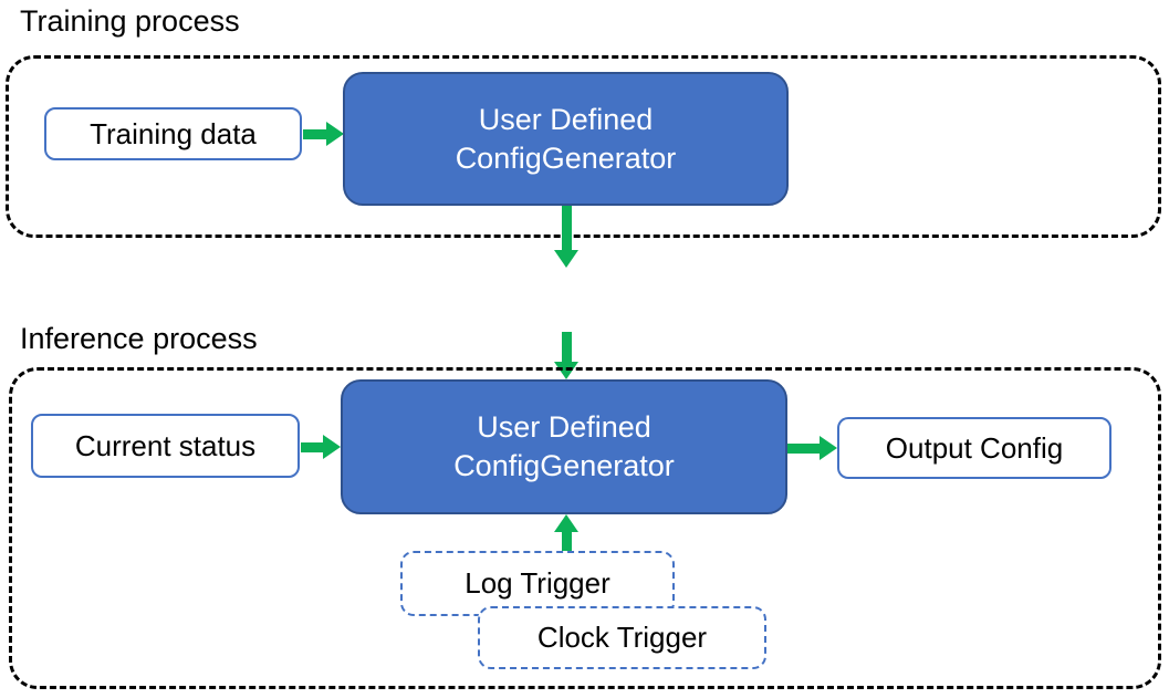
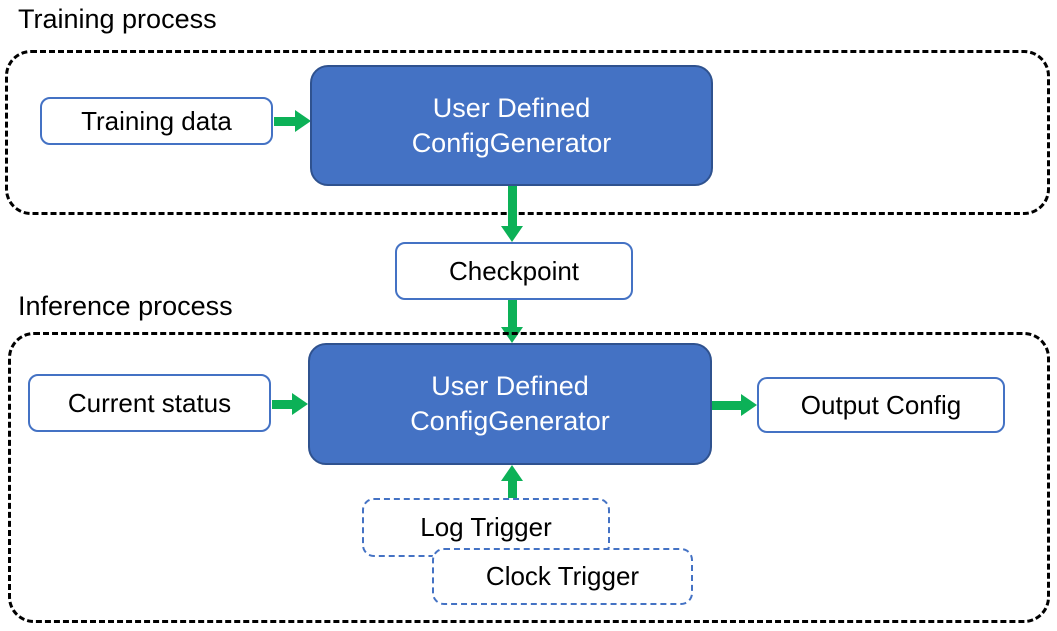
  Training process
  Training data
  User Defined
  ConfigGenerator
+ Checkpoint
  Inference process
  Current status
  User Defined
  ConfigGenerator
  Output Config
  Log Trigger
  Clock Trigger
